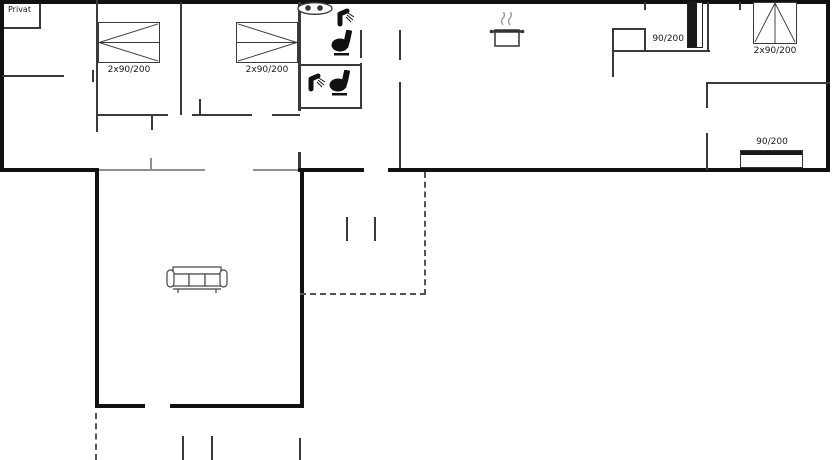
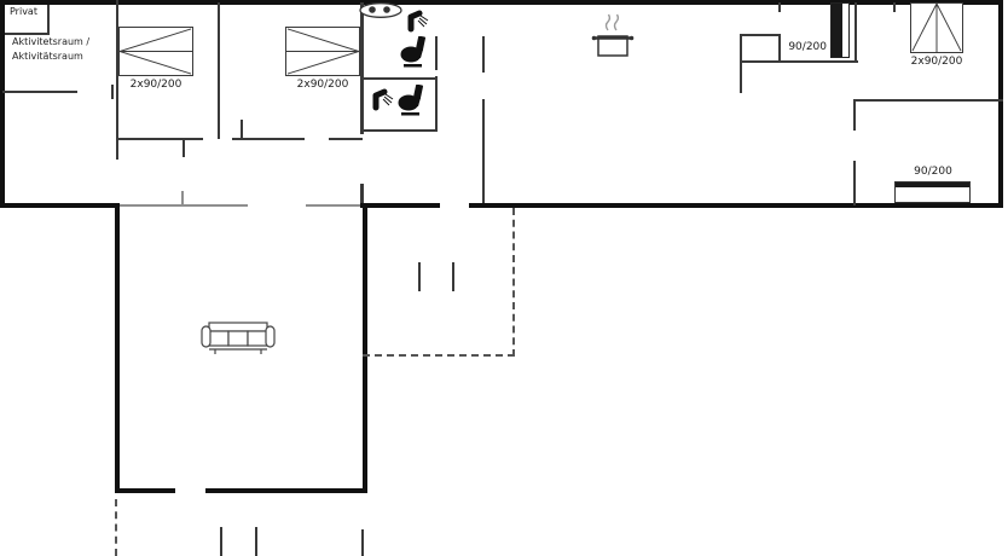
  Privat
+ Aktivitetsraum /
+ Aktivitätsraum
  2x90/200
  2x90/200
  90/200
  2x90/200
  90/200
